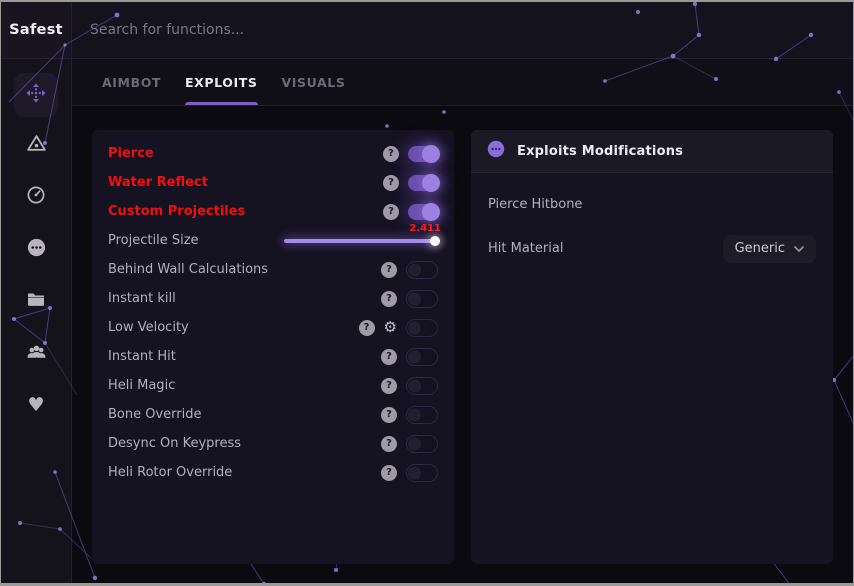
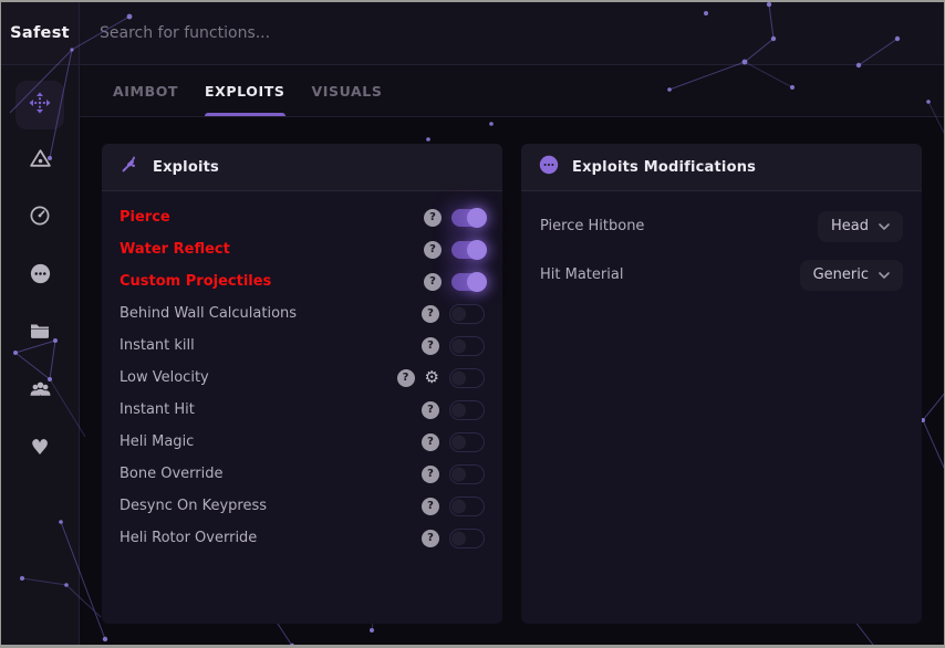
  Safest
  Search for functions...
  ♥
  AIMBOT
  EXPLOITS
  VISUALS
+ Exploits
  Pierce
  ?
  Water Reflect
  ?
  Custom Projectiles
  ?
- Projectile Size
- 2.411
  Behind Wall Calculations
  ?
  Instant kill
  ?
  Low Velocity
  ?
  ⚙
  Instant Hit
  ?
  Heli Magic
  ?
  Bone Override
  ?
  Desync On Keypress
  ?
  Heli Rotor Override
  ?
  Exploits Modifications
  Pierce Hitbone
+ Head
  Hit Material
  Generic
